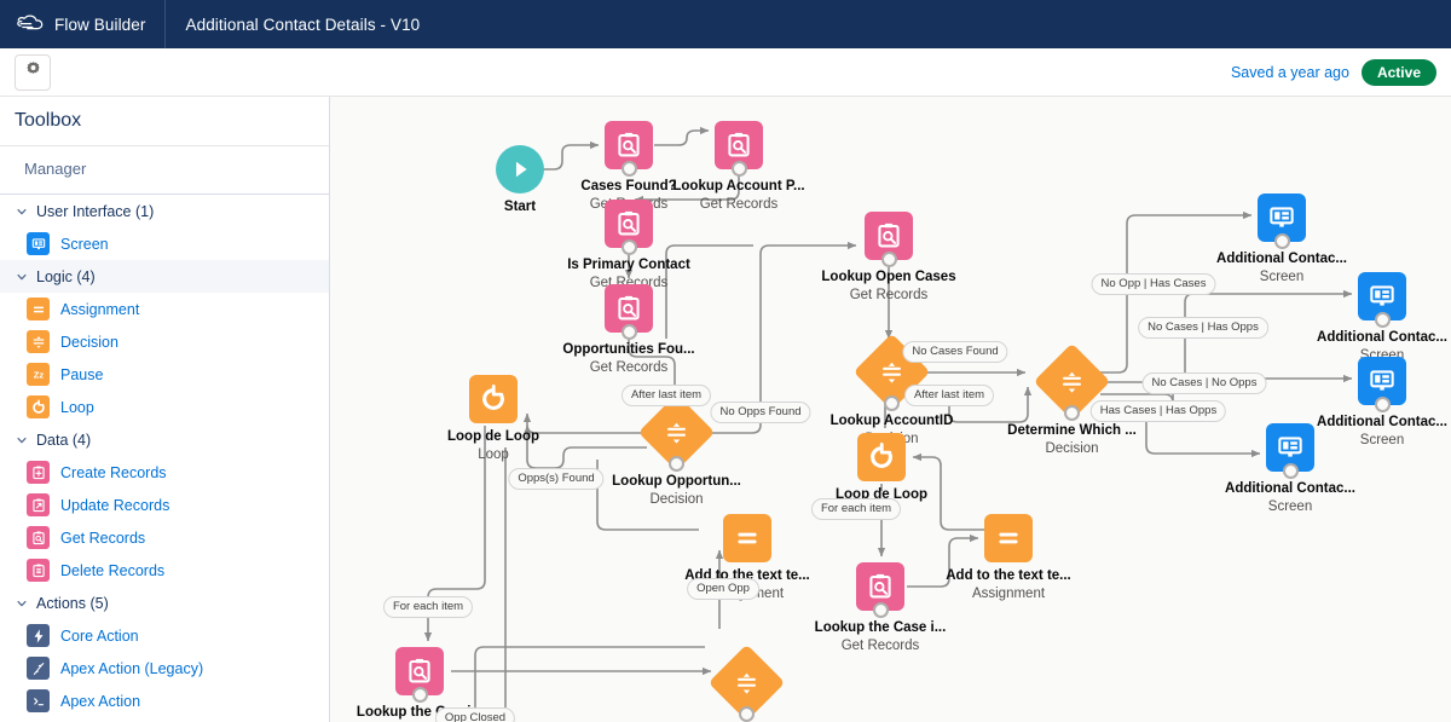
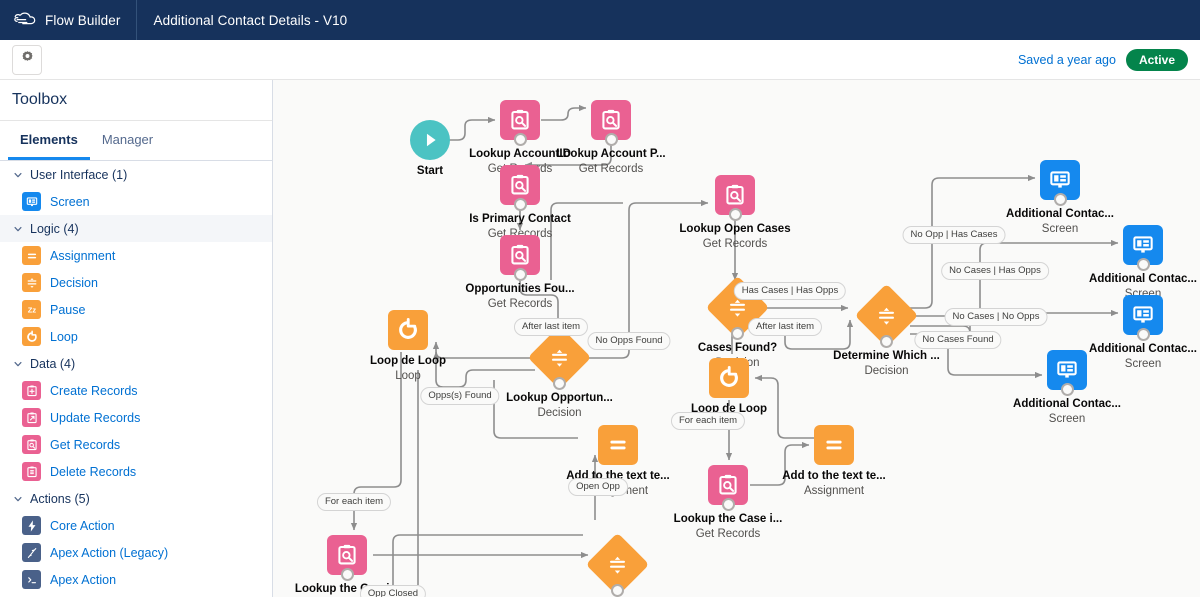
  Flow Builder
  Additional Contact Details - V10
  Saved a year ago
  Active
  Toolbox
+ Elements
  Manager
  User Interface (1)
  Screen
  Logic (4)
  Assignment
  Decision
  Zz
  Pause
  Loop
  Data (4)
  Create Records
  Update Records
  Get Records
  Delete Records
  Actions (5)
  Core Action
  Apex Action (Legacy)
  Apex Action
  Start
- Cases Found?
+ Lookup AccountID
  Lookup Account P...
  Get Records
  Is Primary Contact
  Get Records
  Opportunities Fou...
  Get Records
  Lookup Opportun...
  Decision
  Loop de Loop
  Loop
  Add to the text te...
  Lookup Open Cases
  Get Records
- Lookup AccountID
+ Cases Found?
  Loop de Loop
  Lookup the Case i...
  Get Records
  Add to the text te...
  Assignment
  Determine Which ...
  Decision
  Additional Contac...
  Screen
  Additional Contac...
  Screen
  Additional Contac...
  Screen
  Additional Contac...
  Screen
  After last item
  No Opps Found
  Opps(s) Found
  For each item
  Opp Closed
  Open Opp
  After last item
- No Cases Found
+ Has Cases | Has Opps
  For each item
  No Opp | Has Cases
  No Cases | Has Opps
  No Cases | No Opps
- Has Cases | Has Opps
+ No Cases Found
